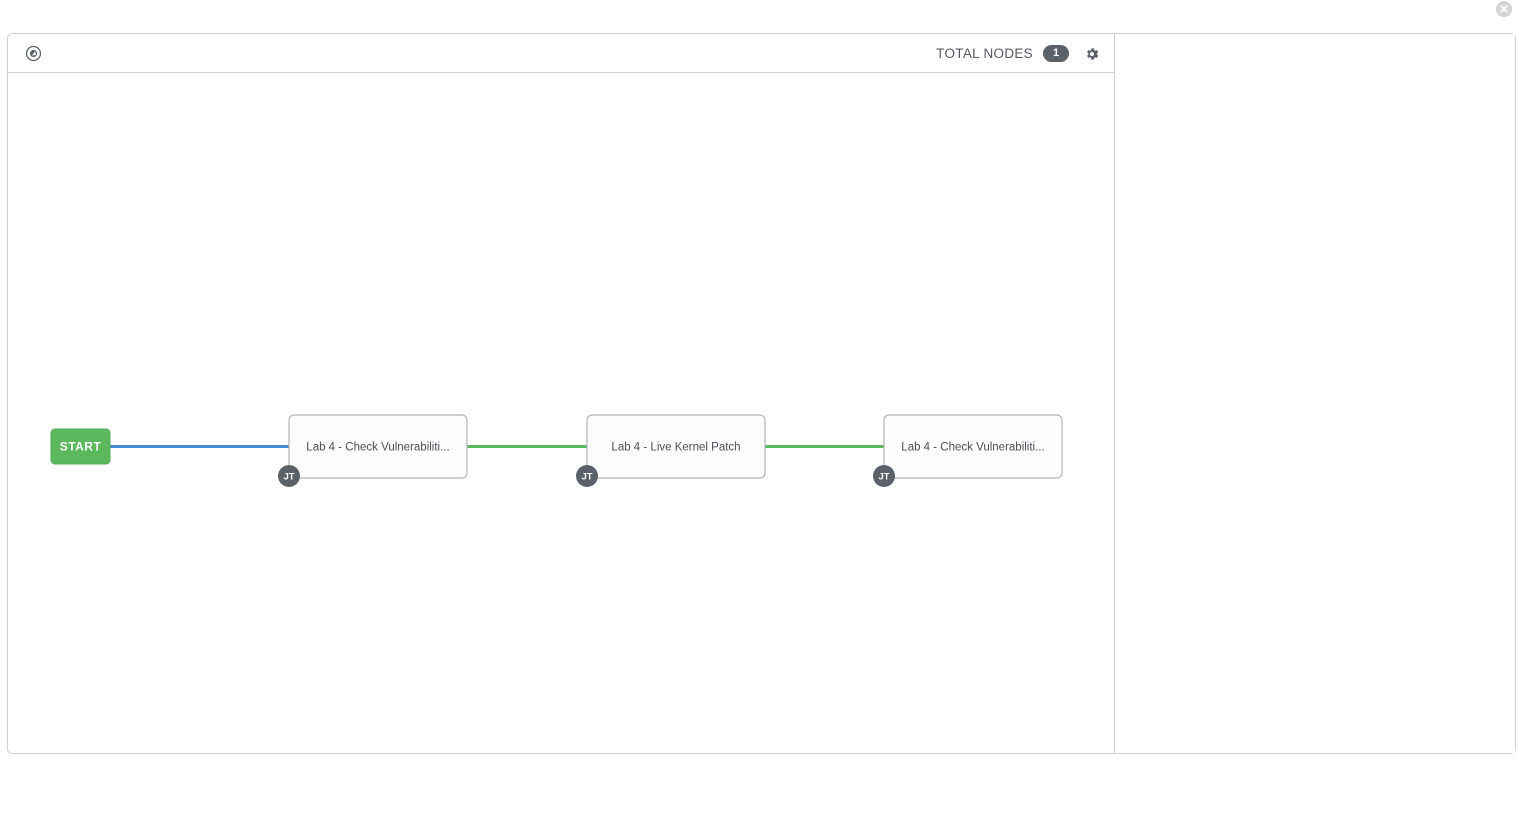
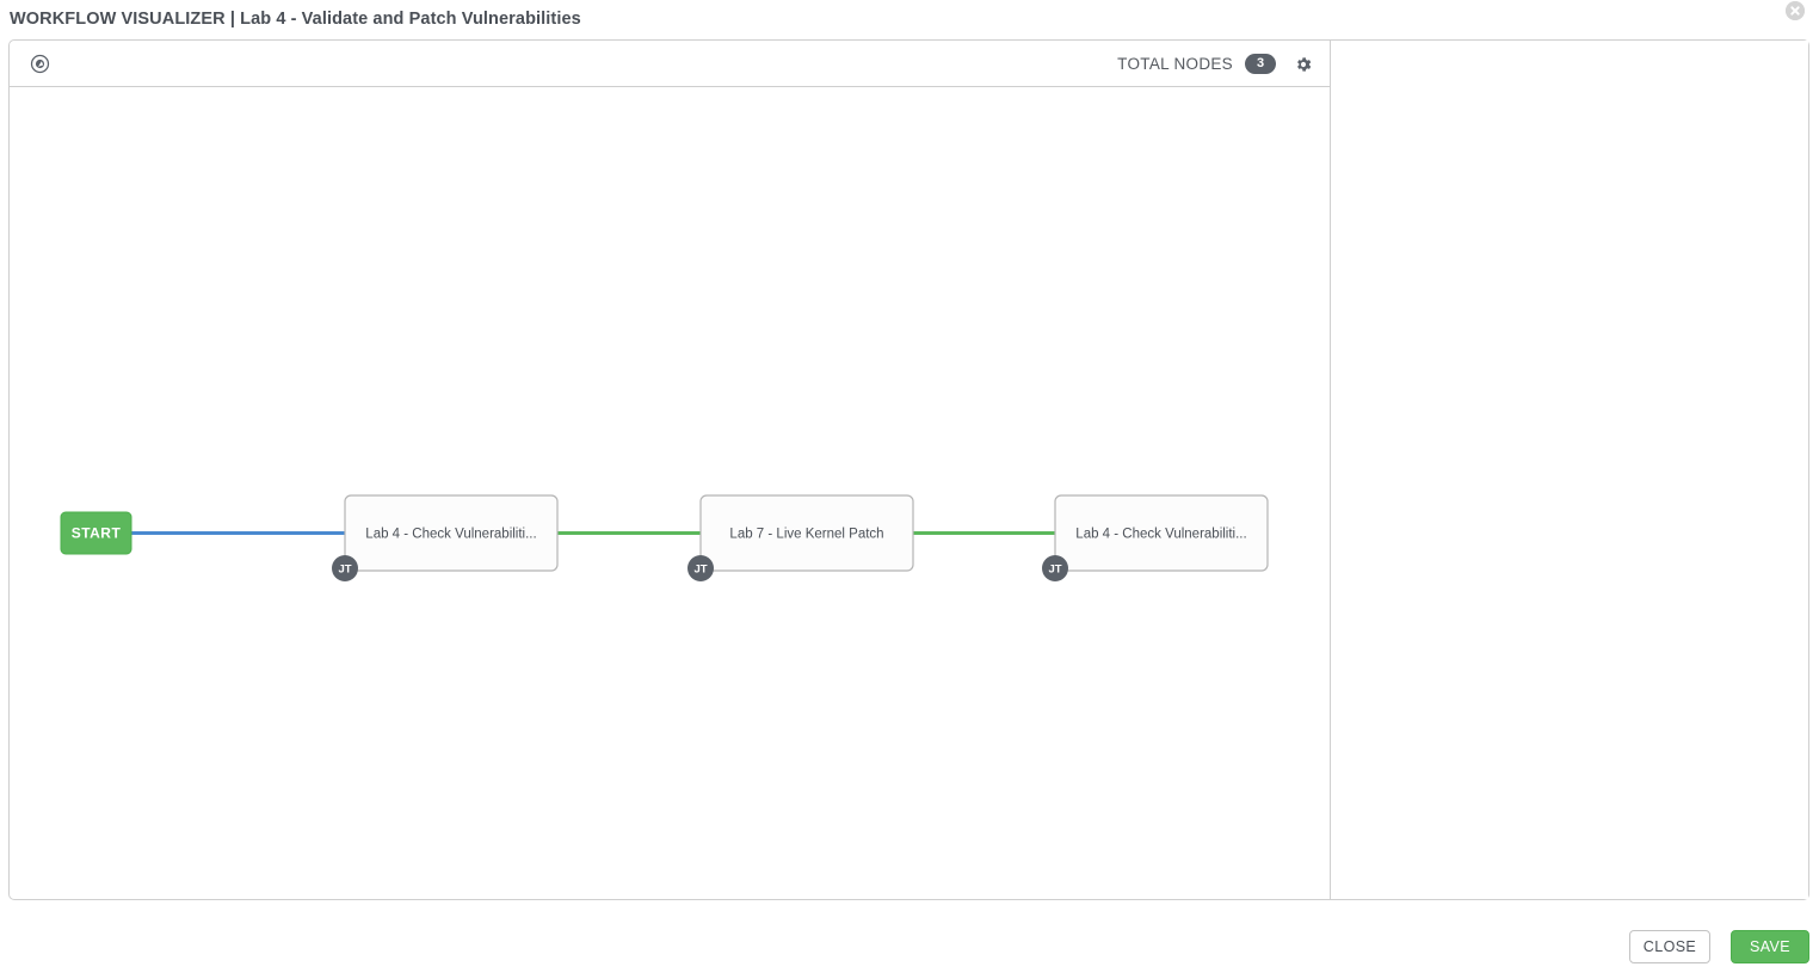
+ WORKFLOW VISUALIZER | Lab 4 - Validate and Patch Vulnerabilities
  TOTAL NODES
- 1
+ 3
  START
  Lab 4 - Check Vulnerabiliti...
  JT
- Lab 4 - Live Kernel Patch
+ Lab 7 - Live Kernel Patch
  JT
  Lab 4 - Check Vulnerabiliti...
  JT
+ CLOSE
+ SAVE
